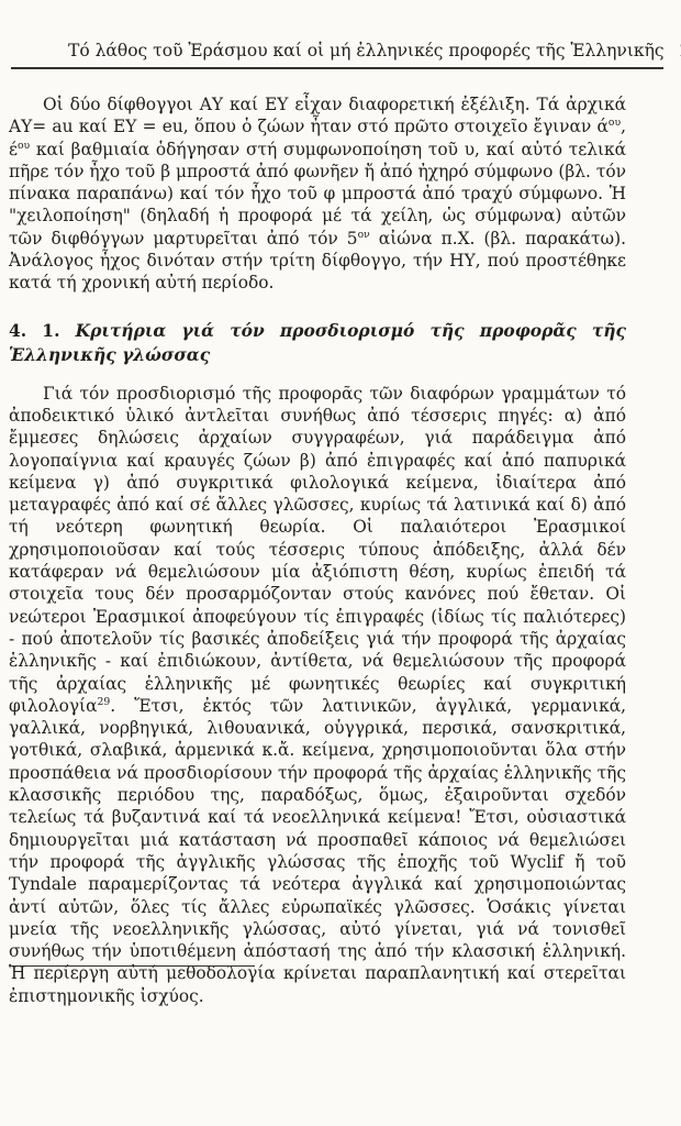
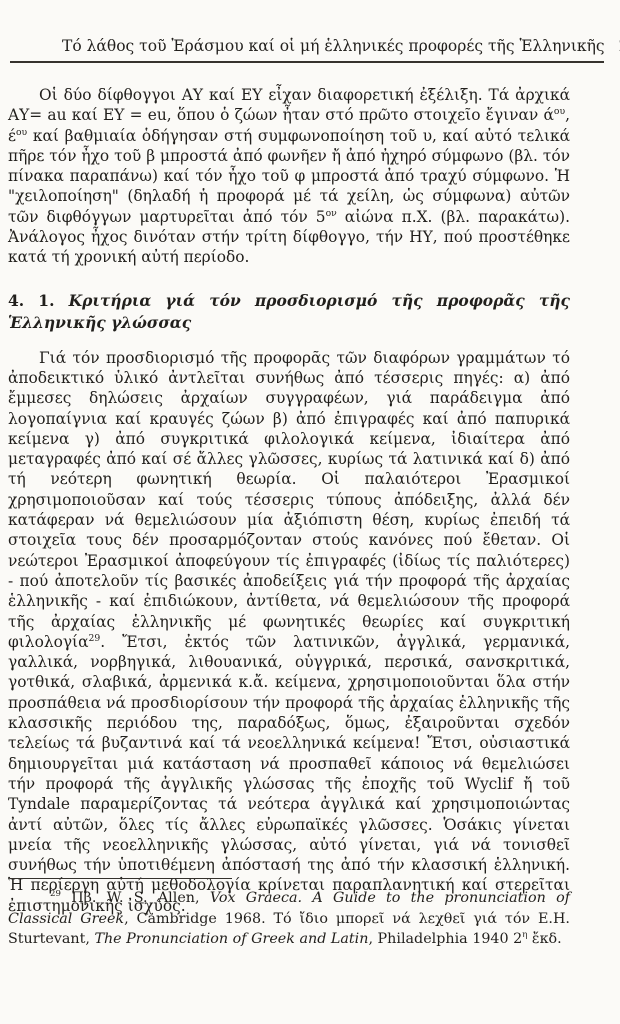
  Τό λάθος τοῦ Ἐράσμου καί οἱ μή ἑλληνικές προφορές τῆς Ἑλληνικῆς
  Οἱ δύο δίφθογγοι ΑΥ καί ΕΥ εἶχαν διαφορετική ἐξέλιξη. Τά ἀρχικά ΑΥ= au καί ΕΥ = eu, ὅπου ὁ ζώων ἦταν στό πρῶτο στοιχεῖο ἔγιναν άου, έου καί βαθμιαία ὁδήγησαν στή συμφωνοποίηση τοῦ υ, καί αὐτό τελικά πῆρε τόν ἦχο τοῦ β μπροστά ἀπό φωνῆεν ἤ ἀπό ἠχηρό σύμφωνο (βλ. τόν πίνακα παραπάνω) καί τόν ἦχο τοῦ φ μπροστά ἀπό τραχύ σύμφωνο. Ἡ "χειλοποίηση" (δηλαδή ἡ προφορά μέ τά χείλη, ὡς σύμφωνα) αὐτῶν τῶν διφθόγγων μαρτυρεῖται ἀπό τόν 5ον αἰώνα π.Χ. (βλ. παρακάτω). Ἀνάλογος ἦχος δινόταν στήν τρίτη δίφθογγο, τήν ΗΥ, πού προστέθηκε κατά τή χρονική αὐτή περίοδο.
  4. 1. Κριτήρια γιά τόν προσδιορισμό τῆς προφορᾶς τῆς Ἑλληνικῆς γλώσσας
  Γιά τόν προσδιορισμό τῆς προφορᾶς τῶν διαφόρων γραμμάτων τό ἀποδεικτικό ὑλικό ἀντλεῖται συνήθως ἀπό τέσσερις πηγές: α) ἀπό ἔμμεσες δηλώσεις ἀρχαίων συγγραφέων, γιά παράδειγμα ἀπό λογοπαίγνια καί κραυγές ζώων β) ἀπό ἐπιγραφές καί ἀπό παπυρικά κείμενα γ) ἀπό συγκριτικά φιλολογικά κείμενα, ἰδιαίτερα ἀπό μεταγραφές ἀπό καί σέ ἄλλες γλῶσσες, κυρίως τά λατινικά καί δ) ἀπό τή νεότερη φωνητική θεωρία. Οἱ παλαιότεροι Ἐρασμικοί χρησιμοποιοῦσαν καί τούς τέσσερις τύπους ἀπόδειξης, ἀλλά δέν κατάφεραν νά θεμελιώσουν μία ἀξιόπιστη θέση, κυρίως ἐπειδή τά στοιχεῖα τους δέν προσαρμόζονταν στούς κανόνες πού ἔθεταν. Οἱ νεώτεροι Ἐρασμικοί ἀποφεύγουν τίς ἐπιγραφές (ἰδίως τίς παλιότερες) - πού ἀποτελοῦν τίς βασικές ἀποδείξεις γιά τήν προφορά τῆς ἀρχαίας ἑλληνικῆς - καί ἐπιδιώκουν, ἀντίθετα, νά θεμελιώσουν τῆς προφορά τῆς ἀρχαίας ἑλληνικῆς μέ φωνητικές θεωρίες καί συγκριτική φιλολογία29. Ἔτσι, ἐκτός τῶν λατινικῶν, ἀγγλικά, γερμανικά, γαλλικά, νορβηγικά, λιθουανικά, οὑγγρικά, περσικά, σανσκριτικά, γοτθικά, σλαβικά, ἀρμενικά κ.ἄ. κείμενα, χρησιμοποιοῦνται ὅλα στήν προσπάθεια νά προσδιορίσουν τήν προφορά τῆς ἀρχαίας ἑλληνικῆς τῆς κλασσικῆς περιόδου της, παραδόξως, ὅμως, ἐξαιροῦνται σχεδόν τελείως τά βυζαντινά καί τά νεοελληνικά κείμενα! Ἔτσι, οὐσιαστικά δημιουργεῖται μιά κατάσταση νά προσπαθεῖ κάποιος νά θεμελιώσει τήν προφορά τῆς ἀγγλικῆς γλώσσας τῆς ἐποχῆς τοῦ Wyclif ἤ τοῦ Tyndale παραμερίζοντας τά νεότερα ἀγγλικά καί χρησιμοποιώντας ἀντί αὐτῶν, ὅλες τίς ἄλλες εὐρωπαϊκές γλῶσσες. Ὁσάκις γίνεται μνεία τῆς νεοελληνικῆς γλώσσας, αὐτό γίνεται, γιά νά τονισθεῖ συνήθως τήν ὑποτιθέμενη ἀπόστασή της ἀπό τήν κλασσική ἑλληνική. Ἡ περίεργη αὐτή μεθοδολογία κρίνεται παραπλανητική καί στερεῖται ἐπιστημονικῆς ἰσχύος.
+ 29 Πβ. W. S. Allen, Vox Graeca. A Guide to the pronunciation of Classical Greek, Cambridge 1968. Τό ἴδιο μπορεῖ νά λεχθεῖ γιά τόν E.H. Sturtevant, The Pronunciation of Greek and Latin, Philadelphia 1940 2η ἔκδ.
